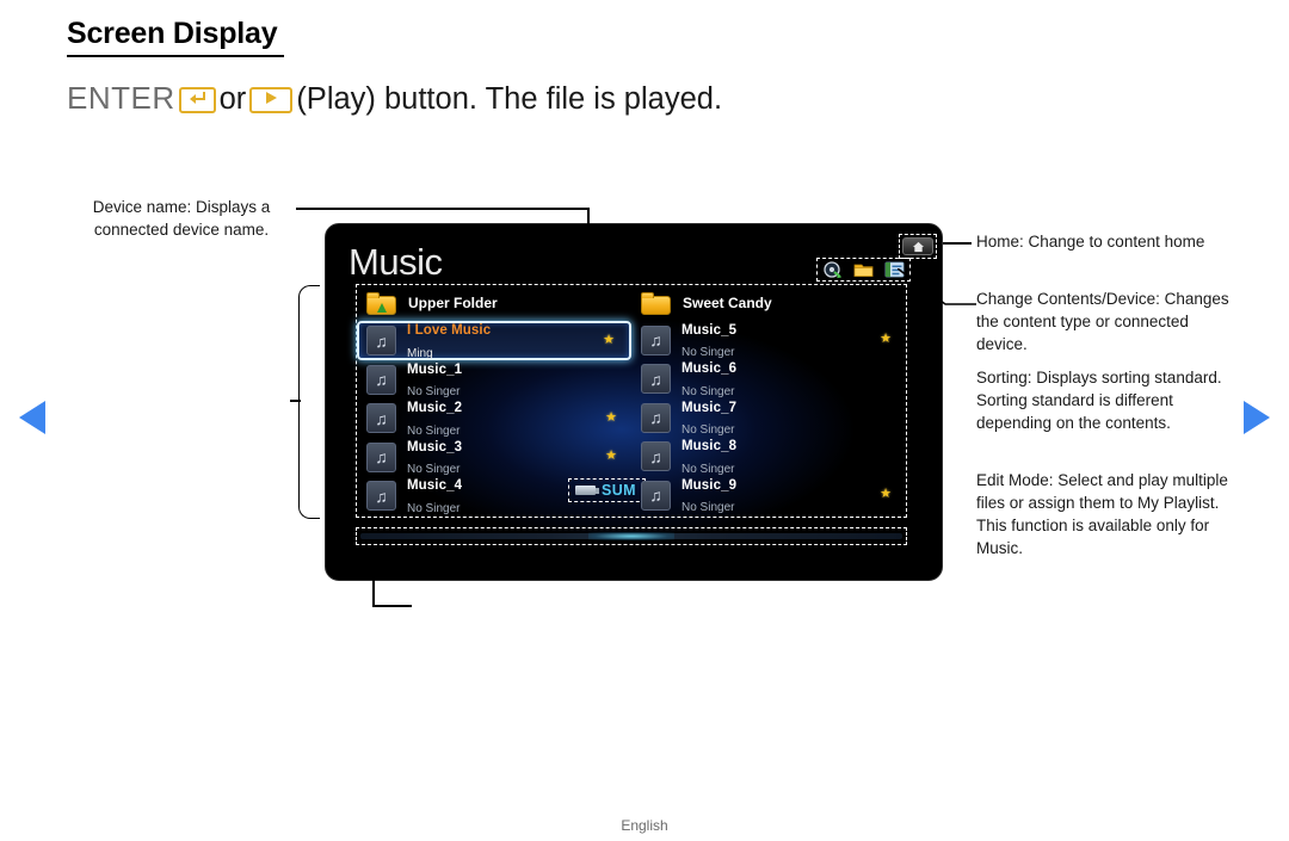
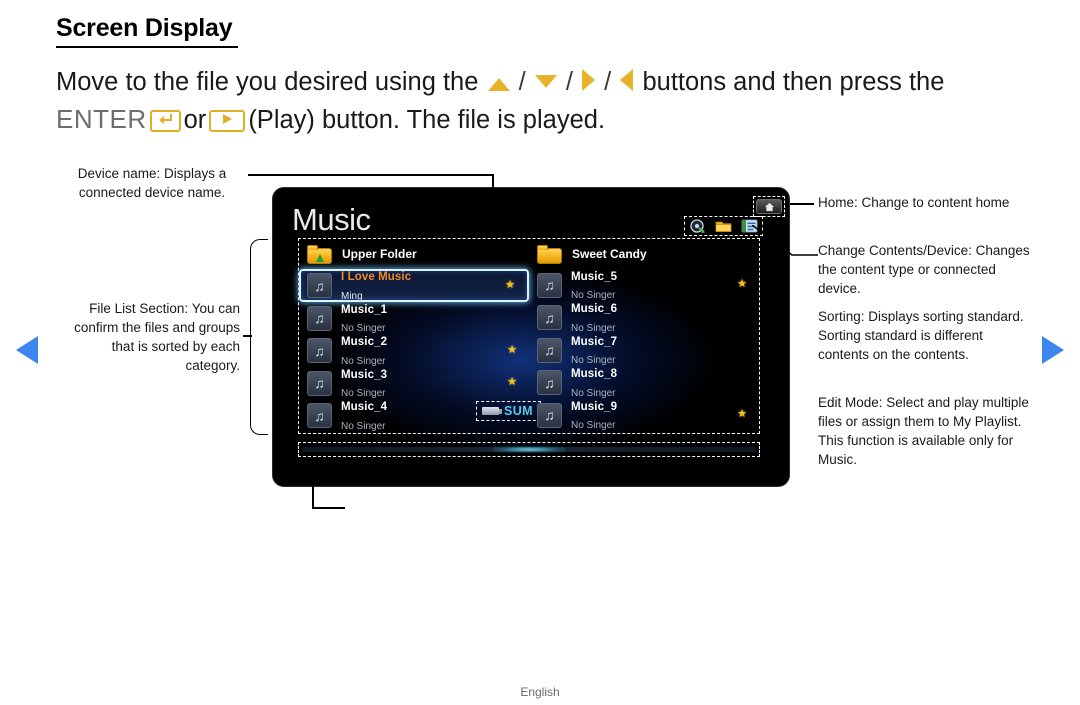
  Screen Display
+ Move to the file you desired using the / / / buttons and then press the
  ENTER or (Play) button. The file is played.
  Music
  SUM
  Upper Folder
  ♫
  I Love Music
  Ming
  ★
  ♫
  Music_1
  No Singer
  ♫
  Music_2
  No Singer
  ★
  ♫
  Music_3
  No Singer
  ★
  ♫
  Music_4
  No Singer
  Sweet Candy
  ♫
  Music_5
  No Singer
  ★
  ♫
  Music_6
  No Singer
  ♫
  Music_7
  No Singer
  ♫
  Music_8
  No Singer
  ♫
  Music_9
  No Singer
  ★
  Device name: Displays a connected device name.
+ File List Section: You can confirm the files and groups that is sorted by each category.
  Home: Change to content home
  Change Contents/Device: Changes the content type or connected device.
- Sorting: Displays sorting standard. Sorting standard is different depending on the contents.
+ Sorting: Displays sorting standard. Sorting standard is different contents on the contents.
  Edit Mode: Select and play multiple files or assign them to My Playlist. This function is available only for Music.
  English
